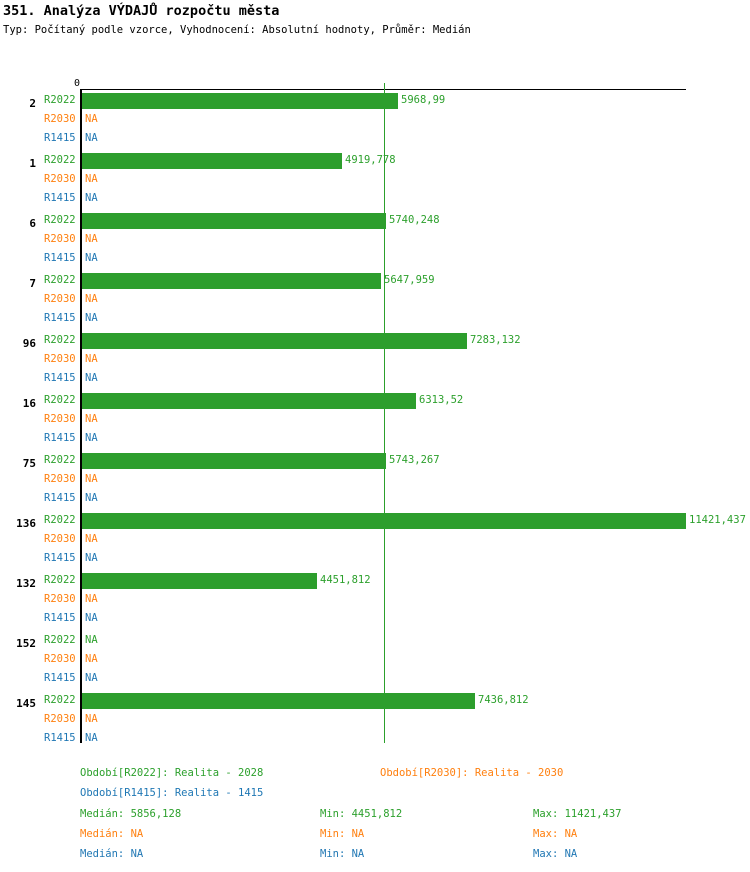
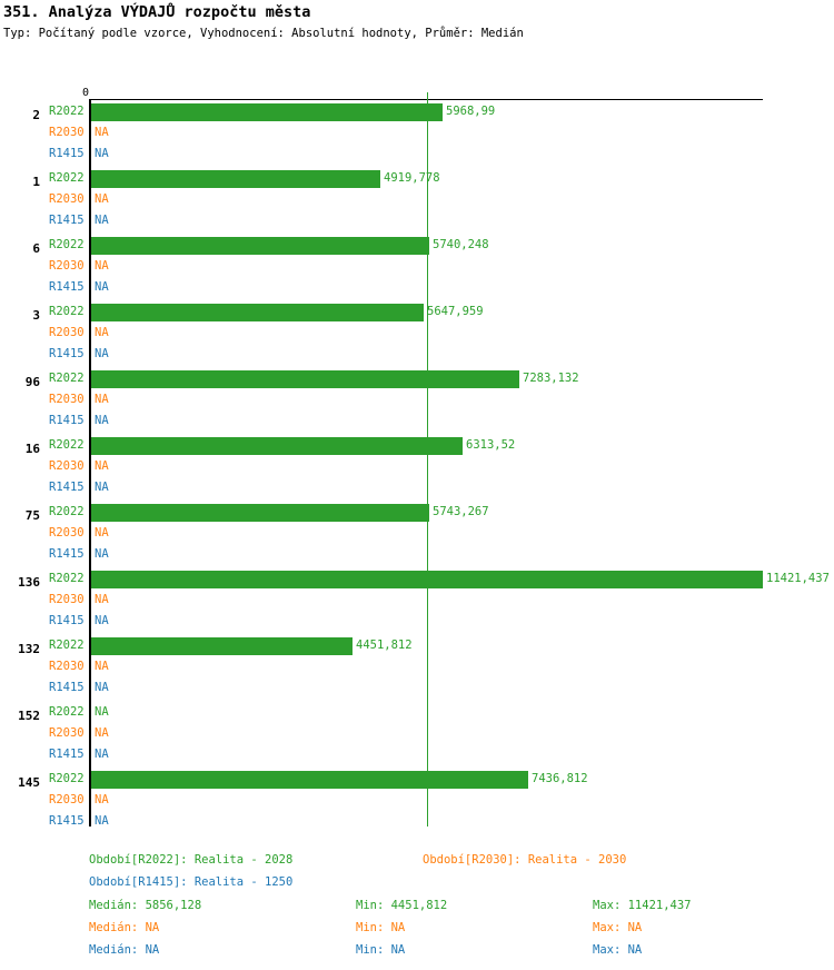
  351. Analýza VÝDAJŮ rozpočtu města
  Typ: Počítaný podle vzorce, Vyhodnocení: Absolutní hodnoty, Průměr: Medián
  0
  2
  R2022
  5968,99
  R2030
  NA
  R1415
  NA
  1
  R2022
  4919,778
  R2030
  NA
  R1415
  NA
  6
  R2022
  5740,248
  R2030
  NA
  R1415
  NA
- 7
+ 3
  R2022
  5647,959
  R2030
  NA
  R1415
  NA
  96
  R2022
  7283,132
  R2030
  NA
  R1415
  NA
  16
  R2022
  6313,52
  R2030
  NA
  R1415
  NA
  75
  R2022
  5743,267
  R2030
  NA
  R1415
  NA
  136
  R2022
  11421,437
  R2030
  NA
  R1415
  NA
  132
  R2022
  4451,812
  R2030
  NA
  R1415
  NA
  152
  R2022
  NA
  R2030
  NA
  R1415
  NA
  145
  R2022
  7436,812
  R2030
  NA
  R1415
  NA
  Období[R2022]: Realita - 2028
  Období[R2030]: Realita - 2030
- Období[R1415]: Realita - 1415
+ Období[R1415]: Realita - 1250
  Medián: 5856,128
  Min: 4451,812
  Max: 11421,437
  Medián: NA
  Min: NA
  Max: NA
  Medián: NA
  Min: NA
  Max: NA
